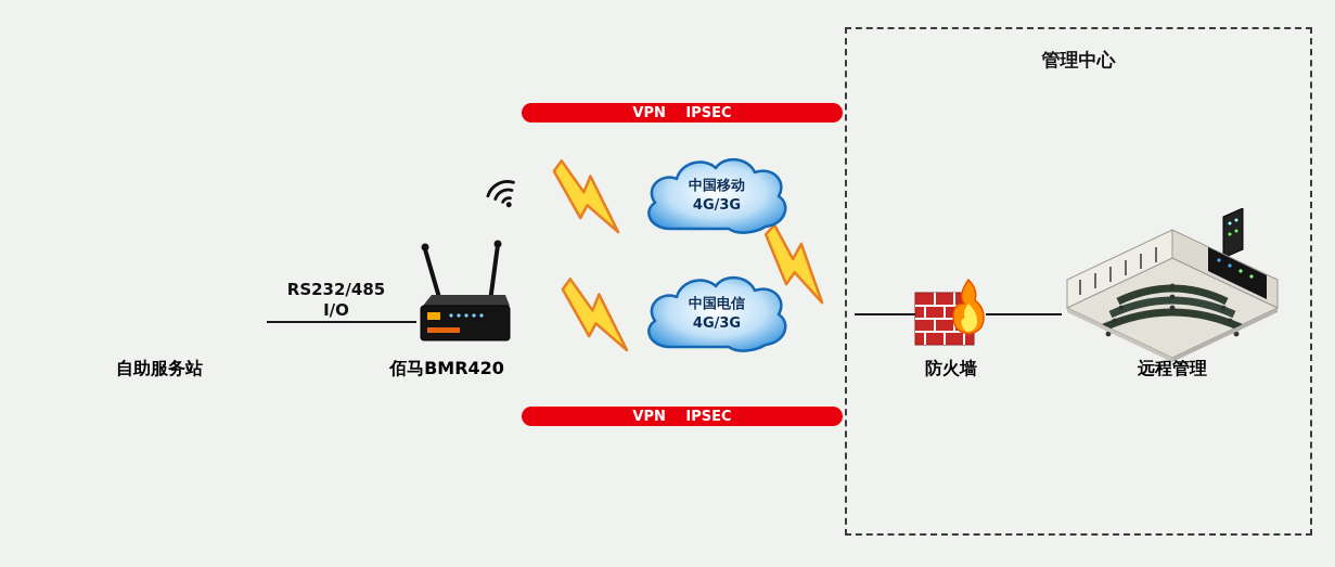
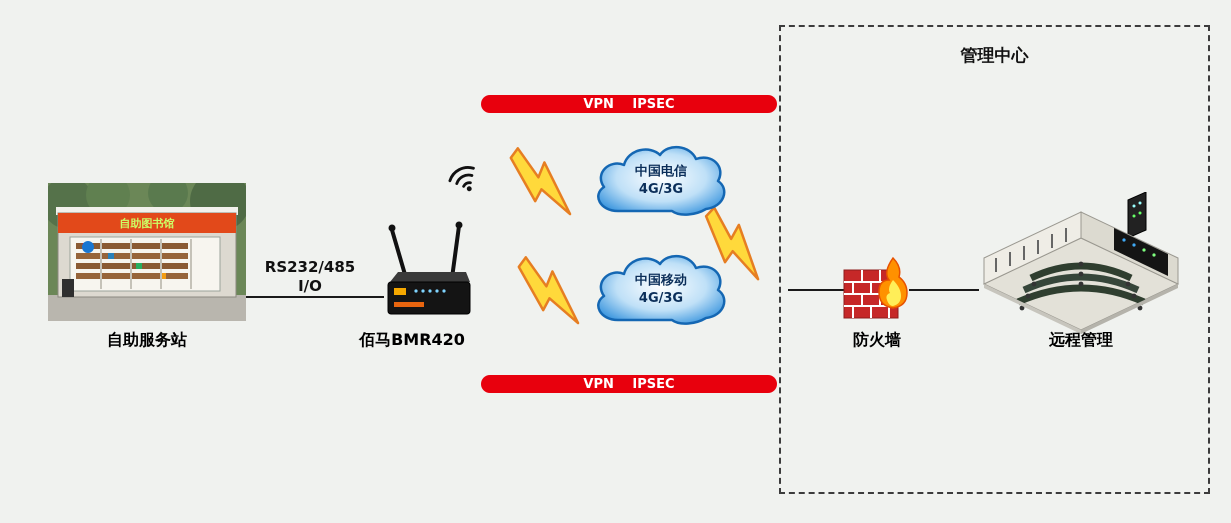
  管理中心
  VPN IPSEC
  VPN IPSEC
+ 自助图书馆
  自助服务站
  RS232/485
  I/O
  佰马BMR420
- 中国移动
+ 中国电信
  4G/3G
- 中国电信
+ 中国移动
  4G/3G
  防火墙
  远程管理
